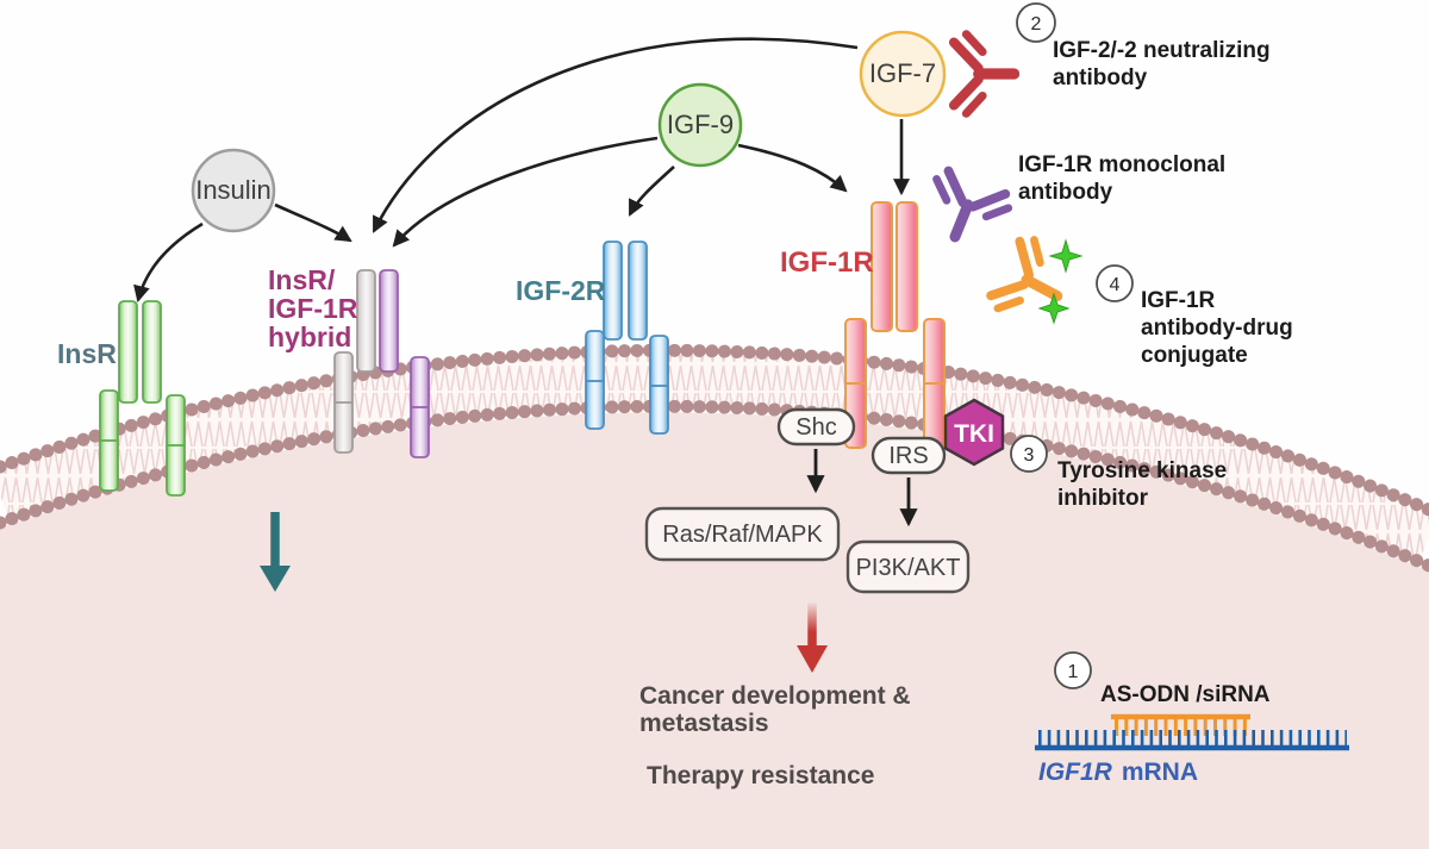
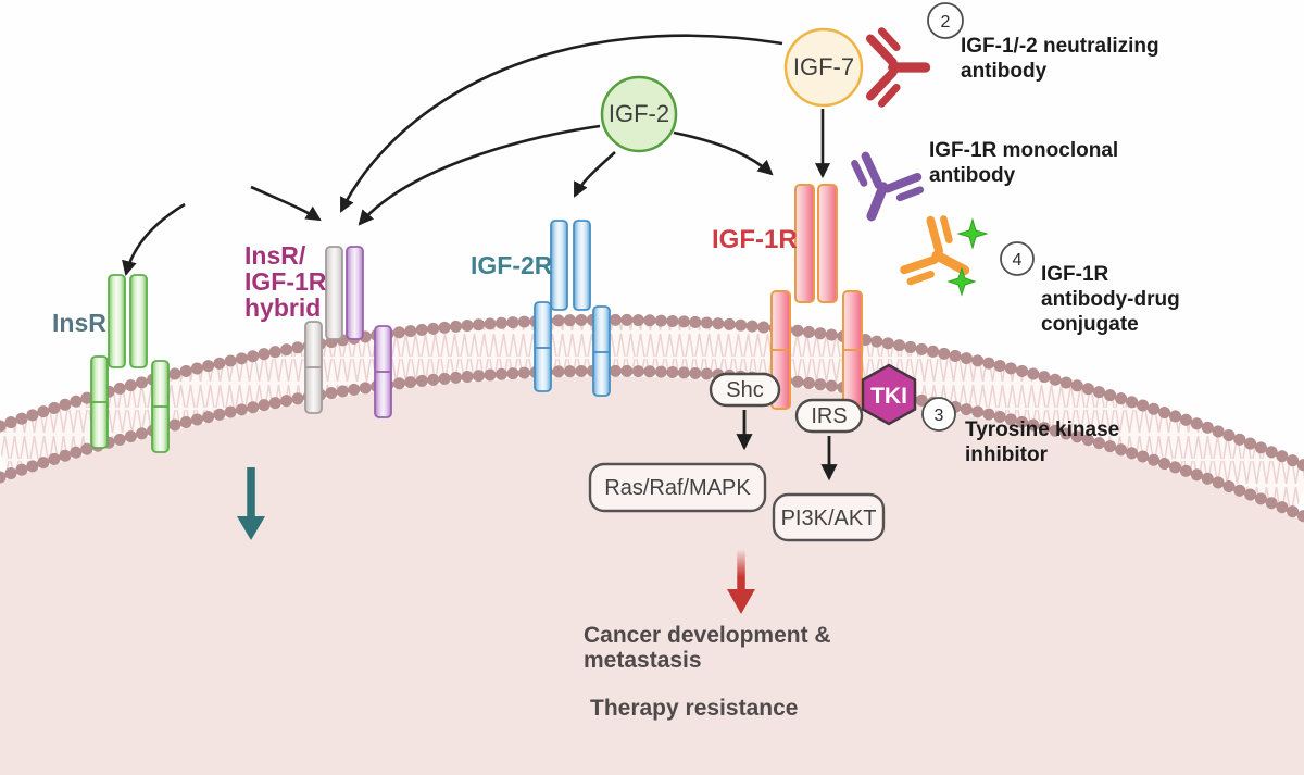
  InsR
  InsR/
  IGF-1R
  hybrid
  IGF-2R
  IGF-1R
- Insulin
- IGF-9
+ IGF-2
  IGF-7
  Shc
  IRS
  Ras/Raf/MAPK
  PI3K/AKT
  TKI
  Cancer development &
  metastasis
  Therapy resistance
  2
- IGF-2/-2 neutralizing
+ IGF-1/-2 neutralizing
  antibody
  IGF-1R monoclonal
  antibody
  4
  IGF-1R
  antibody-drug
  conjugate
  3
  Tyrosine kinase
  inhibitor
- 1
- AS-ODN /siRNA
- IGF1R mRNA
